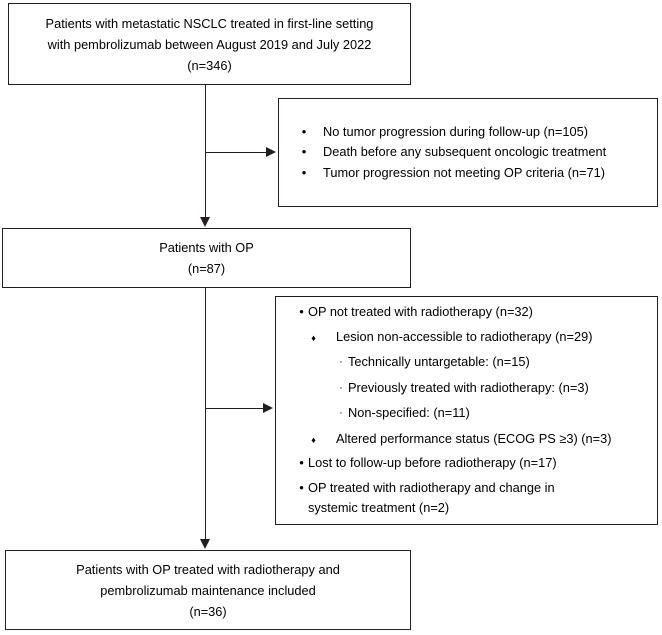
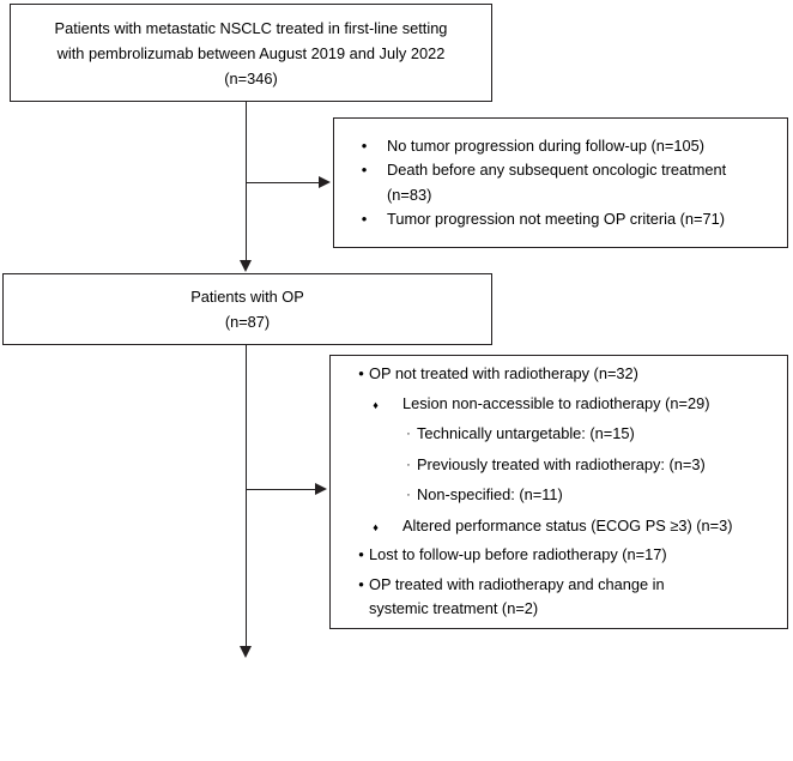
  Patients with metastatic NSCLC treated in first-line setting
  with pembrolizumab between August 2019 and July 2022
  (n=346)
  •
  No tumor progression during follow-up (n=105)
  •
  Death before any subsequent oncologic treatment
+ (n=83)
  •
  Tumor progression not meeting OP criteria (n=71)
  Patients with OP
  (n=87)
  •
  OP not treated with radiotherapy (n=32)
  ♦
  Lesion non-accessible to radiotherapy (n=29)
  ·
  Technically untargetable: (n=15)
  ·
  Previously treated with radiotherapy: (n=3)
  ·
  Non-specified: (n=11)
  ♦
  Altered performance status (ECOG PS ≥3) (n=3)
  •
  Lost to follow-up before radiotherapy (n=17)
  •
  OP treated with radiotherapy and change in
  systemic treatment (n=2)
- Patients with OP treated with radiotherapy and
- pembrolizumab maintenance included
- (n=36)
